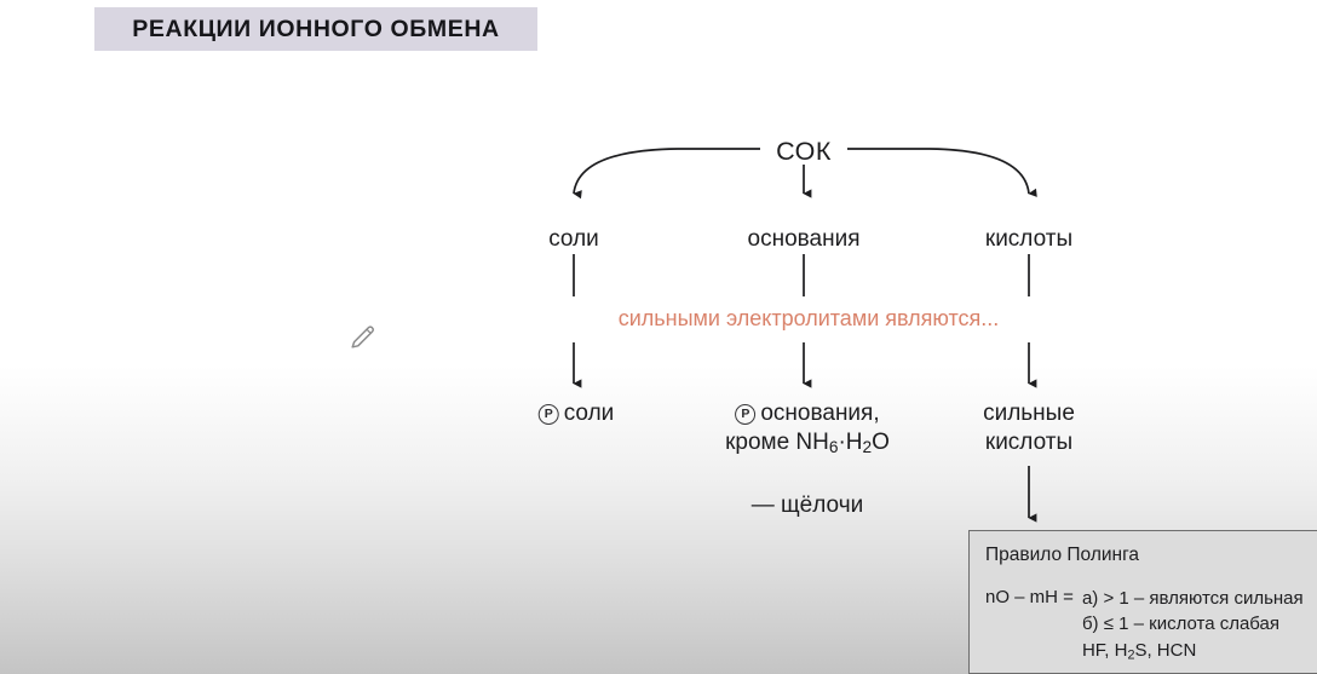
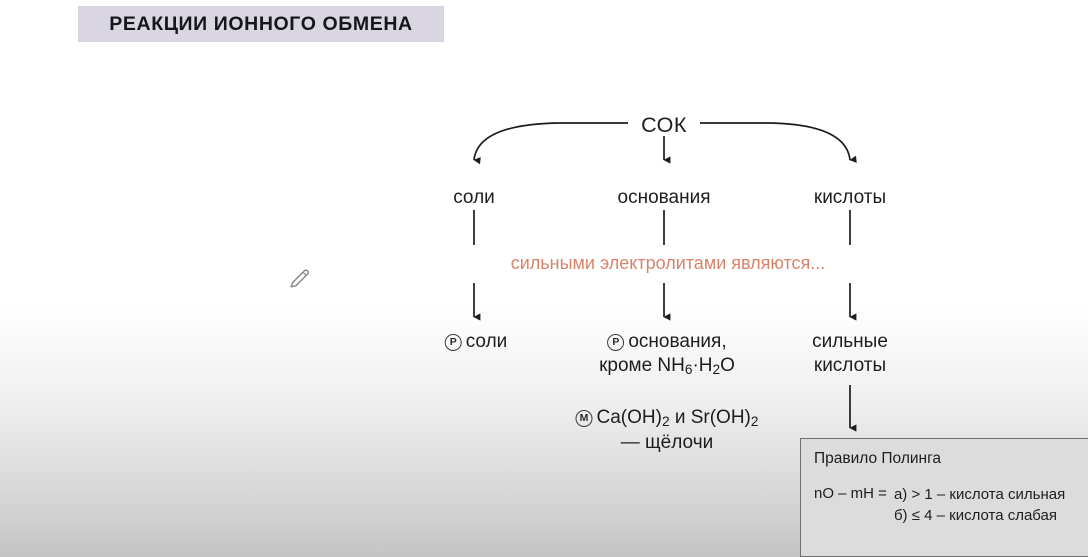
  РЕАКЦИИ ИОННОГО ОБМЕНА
  СОК
  соли
  основания
  кислоты
  сильными электролитами являются...
  Р соли
  Р основания,
  кроме NH6·H2O
  сильные
  кислоты
+ М Ca(OH)2 и Sr(OH)2
  — щёлочи
  Правило Полинга
  nO – mH =
- а) > 1 – являются сильная
+ а) > 1 – кислота сильная
- б) ≤ 1 – кислота слабая
+ б) ≤ 4 – кислота слабая
- HF, H2S, HCN
